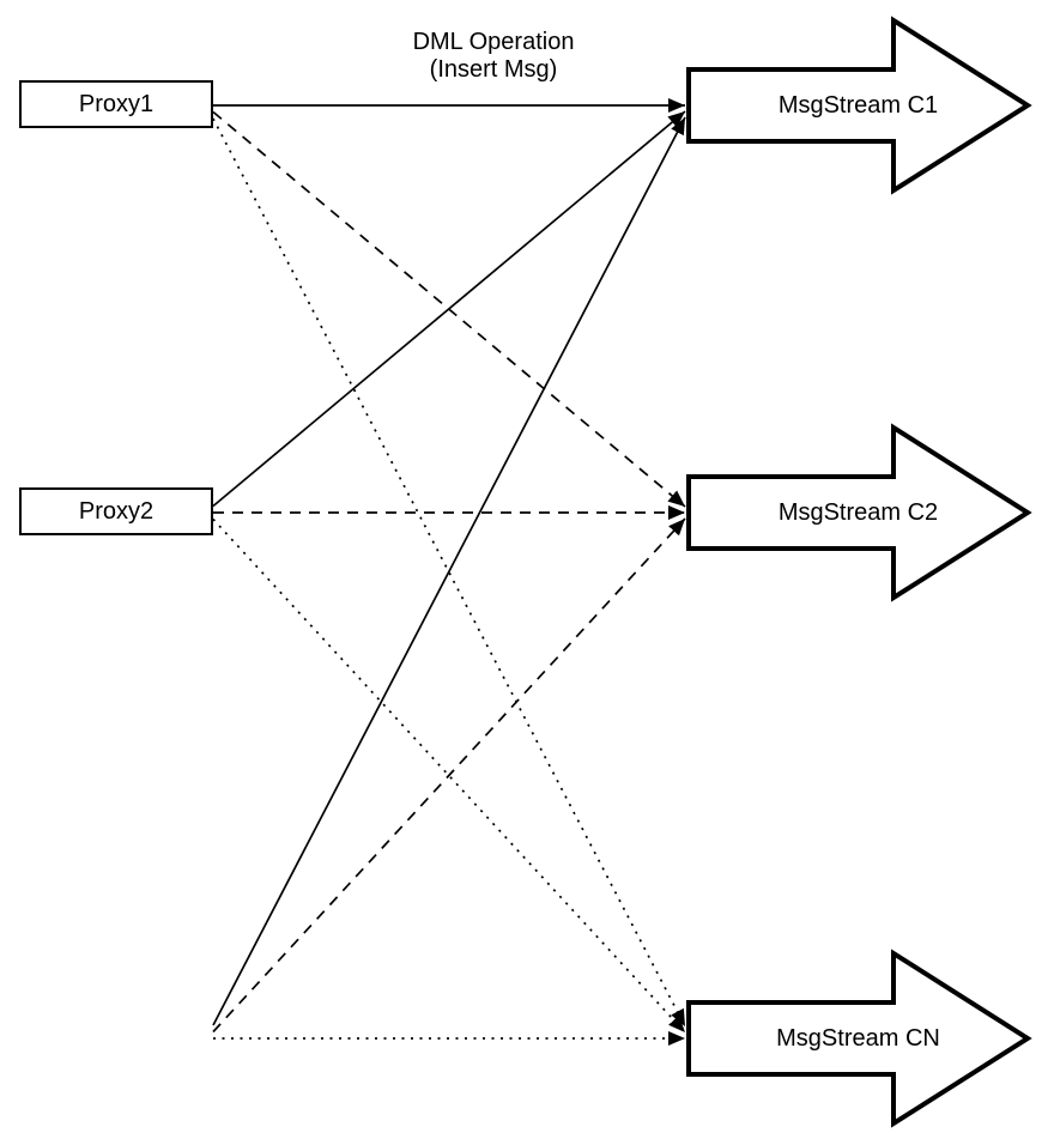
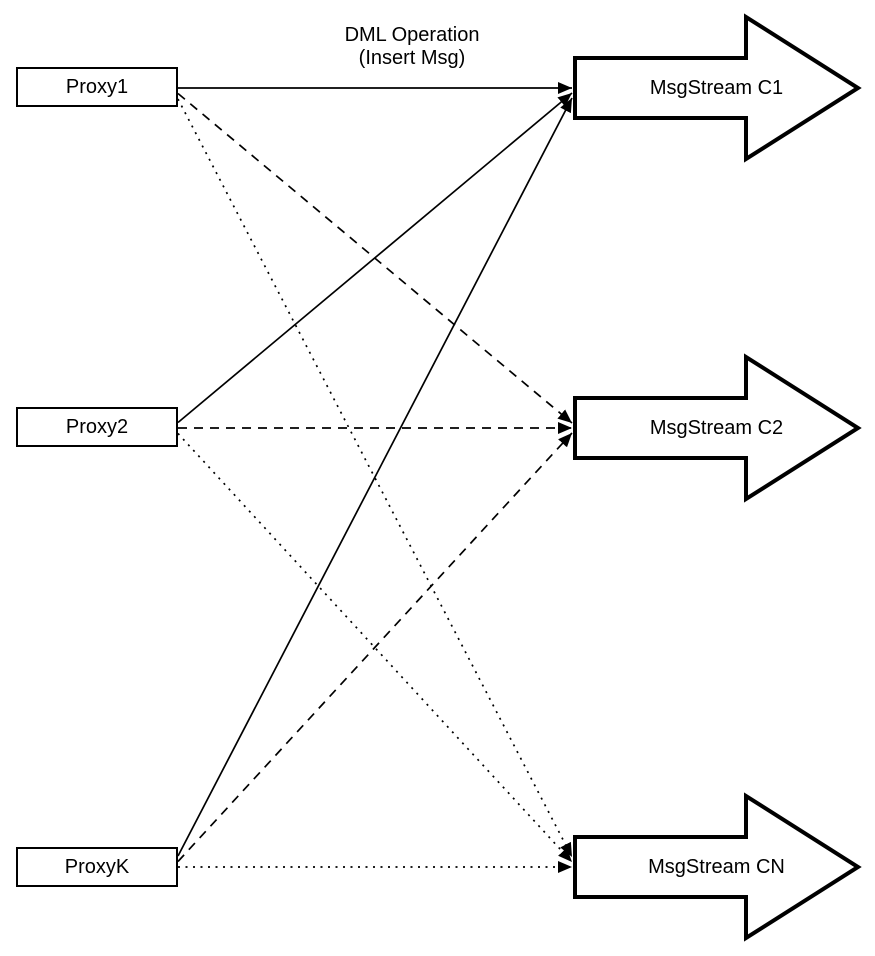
  DML Operation
  (Insert Msg)
  Proxy1
  Proxy2
+ ProxyK
  MsgStream C1
  MsgStream C2
  MsgStream CN
